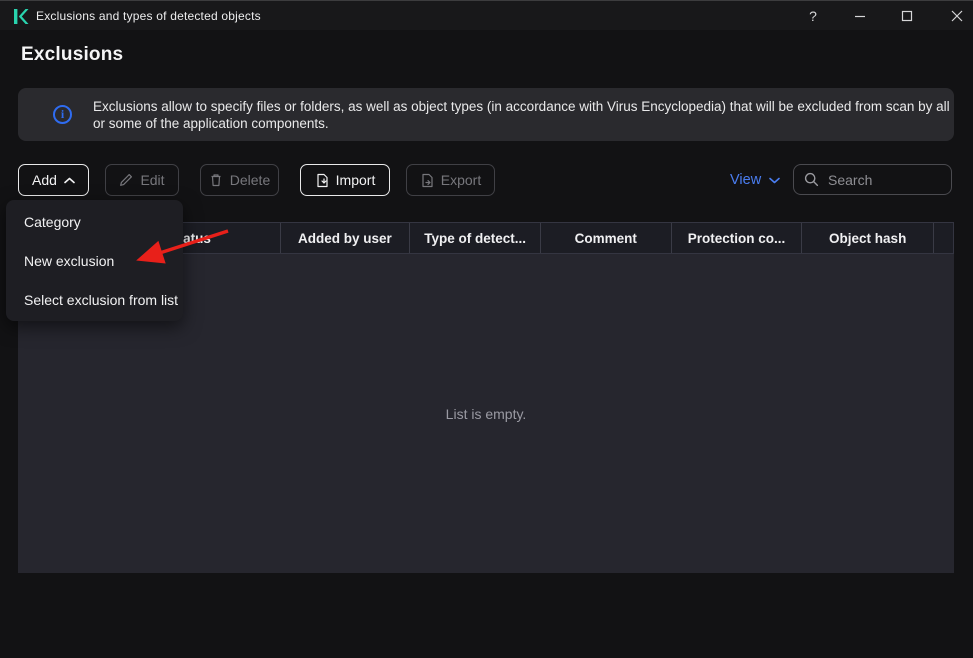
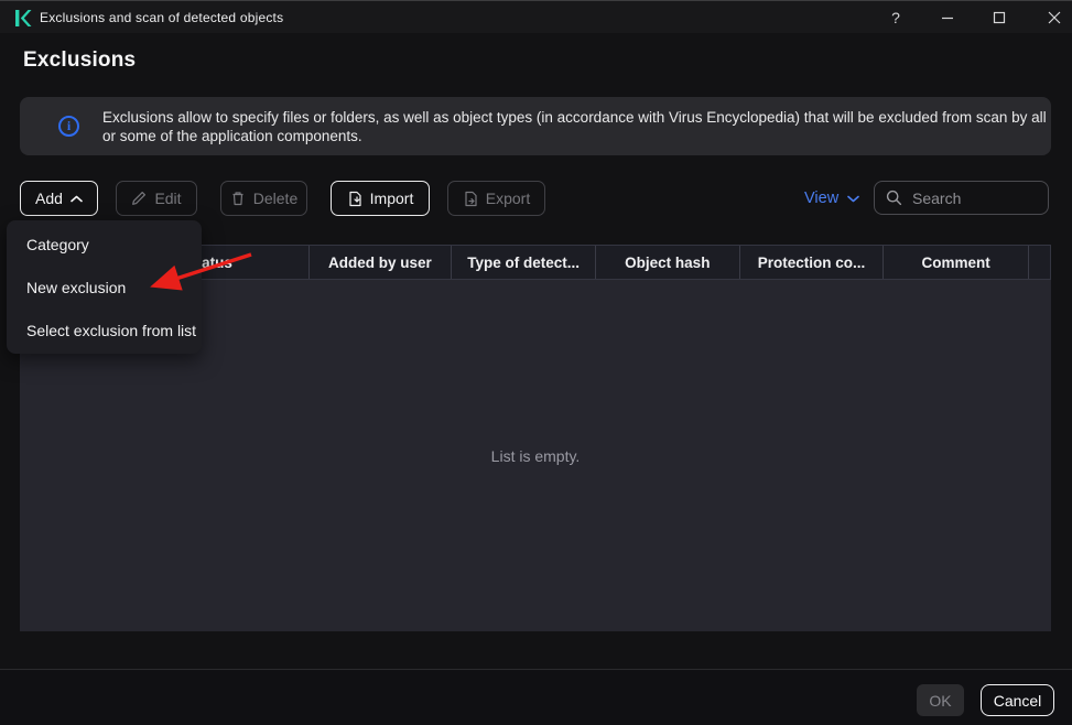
- Exclusions and types of detected objects
+ Exclusions and scan of detected objects
  ?
  Exclusions
  i
  Exclusions allow to specify files or folders, as well as object types (in accordance with Virus Encyclopedia) that will be excluded from scan by all or some of the application components.
  Add
  Edit
  Delete
  Import
  Export
  View
  Search
  Added by user
  Type of detect...
- Comment
+ Object hash
  Protection co...
- Object hash
+ Comment
  List is empty.
  Category
  New exclusion
  Select exclusion from list
+ OK
+ Cancel
